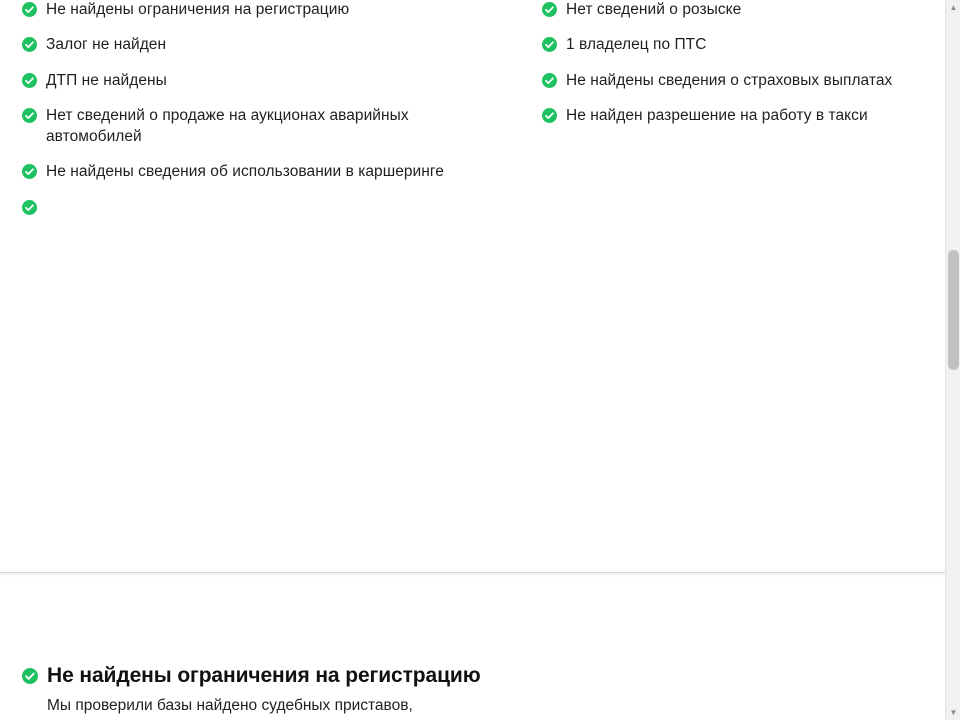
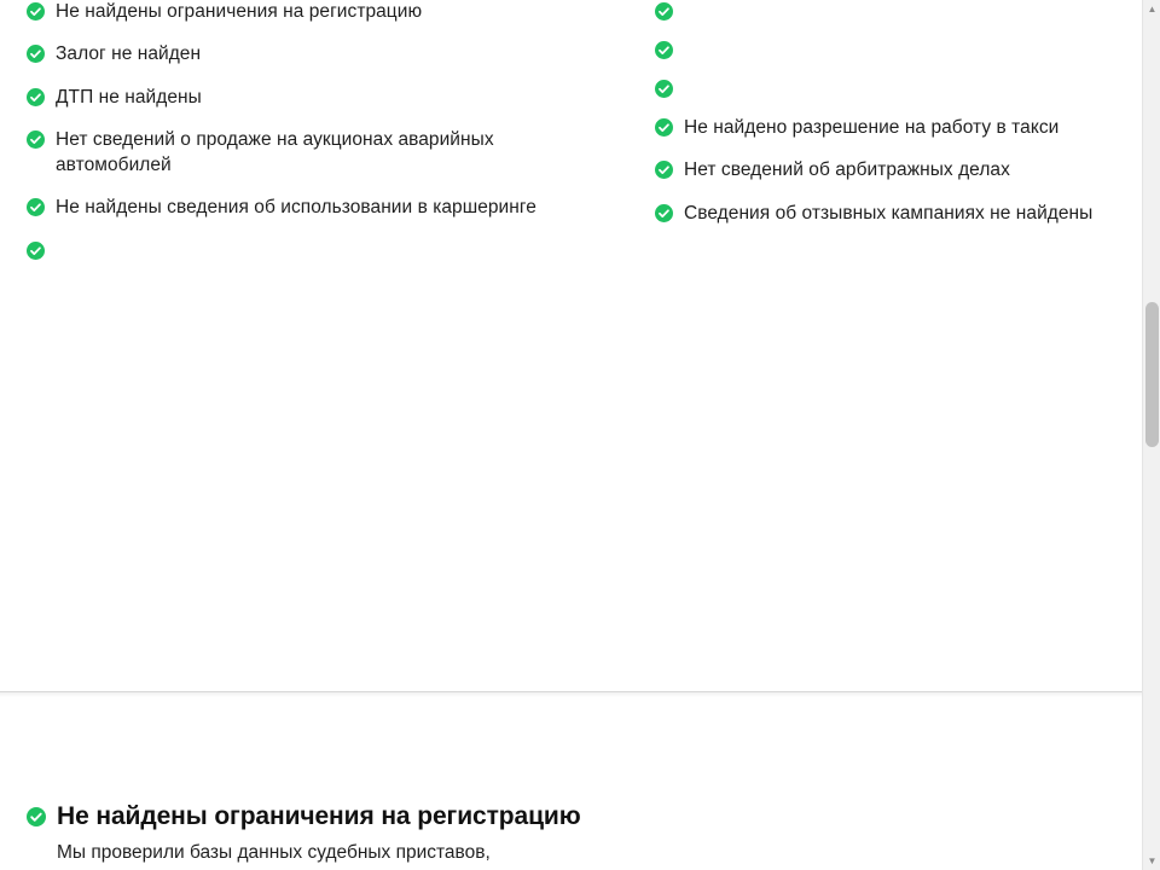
  Не найдены ограничения на регистрацию
  Залог не найден
  ДТП не найдены
  Нет сведений о продаже на аукционах аварийных автомобилей
  Не найдены сведения об использовании в каршеринге
- Нет сведений о розыске
- 1 владелец по ПТС
- Не найдены сведения о страховых выплатах
- Не найден разрешение на работу в такси
+ Не найдено разрешение на работу в такси
+ Нет сведений об арбитражных делах
+ Сведения об отзывных кампаниях не найдены
  Не найдены ограничения на регистрацию
- Мы проверили базы найдено судебных приставов,
+ Мы проверили базы данных судебных приставов,
  ▲
  ▼
